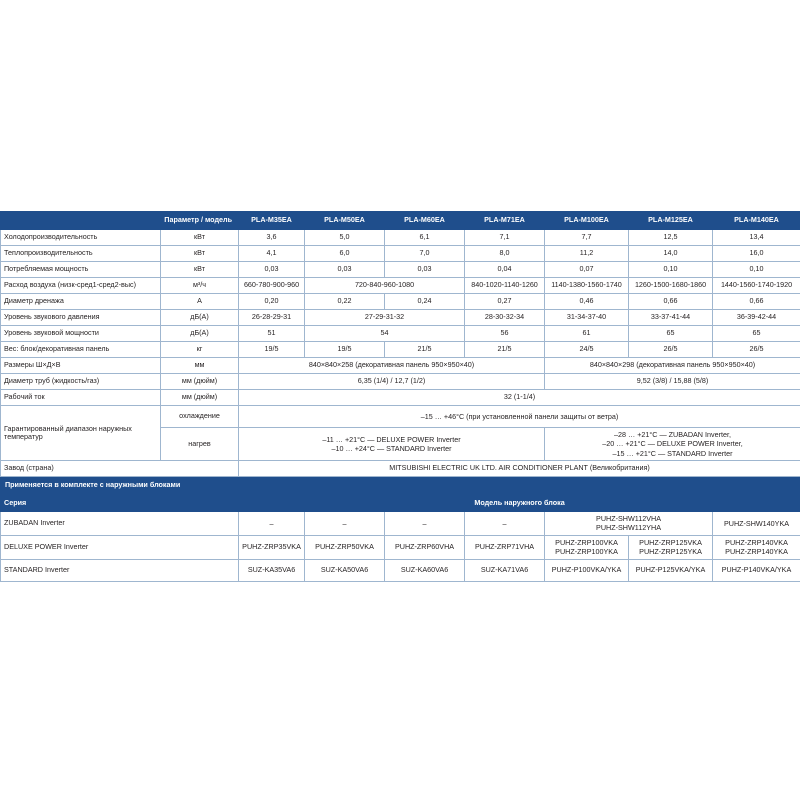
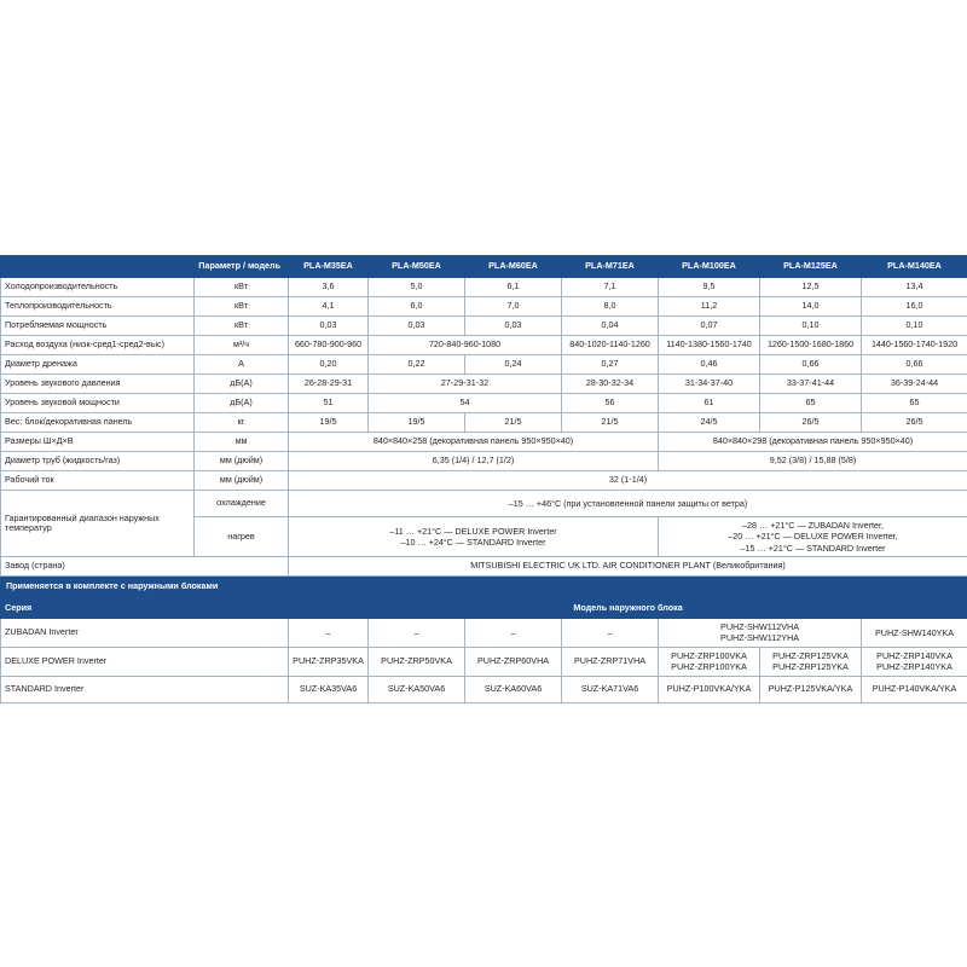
  Параметр / модель	PLA-M35EA	PLA-M50EA	PLA-M60EA	PLA-M71EA	PLA-M100EA	PLA-M125EA	PLA-M140EA
- Холодопроизводительность	кВт	3,6	5,0	6,1	7,1	7,7	12,5	13,4
+ Холодопроизводительность	кВт	3,6	5,0	6,1	7,1	9,5	12,5	13,4
  Теплопроизводительность	кВт	4,1	6,0	7,0	8,0	11,2	14,0	16,0
  Потребляемая мощность	кВт	0,03	0,03	0,03	0,04	0,07	0,10	0,10
  Расход воздуха (низк-сред1-сред2-выс)	м³/ч	660-780-900-960	720-840-960-1080	840-1020-1140-1260	1140-1380-1560-1740	1260-1500-1680-1860	1440-1560-1740-1920
  Диаметр дренажа	A	0,20	0,22	0,24	0,27	0,46	0,66	0,66
- Уровень звукового давления	дБ(А)	26-28-29-31	27-29-31-32	28-30-32-34	31-34-37-40	33-37-41-44	36-39-42-44
+ Уровень звукового давления	дБ(А)	26-28-29-31	27-29-31-32	28-30-32-34	31-34-37-40	33-37-41-44	36-39-24-44
  Уровень звуковой мощности	дБ(А)	51	54	56	61	65	65
  Вес: блок/декоративная панель	кг	19/5	19/5	21/5	21/5	24/5	26/5	26/5
  Размеры Ш×Д×В	мм	840×840×258 (декоративная панель 950×950×40)	840×840×298 (декоративная панель 950×950×40)
  Диаметр труб (жидкость/газ)	мм (дюйм)	6,35 (1/4) / 12,7 (1/2)	9,52 (3/8) / 15,88 (5/8)
  Рабочий ток	мм (дюйм)	32 (1-1/4)
  Гарантированный диапазон наружных температур	охлаждение	–15 … +46°C (при установленной панели защиты от ветра)
  нагрев	–11 … +21°C — DELUXE POWER Inverter–10 … +24°C — STANDARD Inverter	–28 … +21°C — ZUBADAN Inverter,–20 … +21°C — DELUXE POWER Inverter,–15 … +21°C — STANDARD Inverter
  Завод (страна)	MITSUBISHI ELECTRIC UK LTD. AIR CONDITIONER PLANT (Великобритания)
  Применяется в комплекте с наружными блоками
  Серия	Модель наружного блока
  ZUBADAN Inverter	–	–	–	–	PUHZ-SHW112VHAPUHZ-SHW112YHA	PUHZ-SHW140YKA
  DELUXE POWER Inverter	PUHZ-ZRP35VKA	PUHZ-ZRP50VKA	PUHZ-ZRP60VHA	PUHZ-ZRP71VHA	PUHZ-ZRP100VKAPUHZ-ZRP100YKA	PUHZ-ZRP125VKAPUHZ-ZRP125YKA	PUHZ-ZRP140VKAPUHZ-ZRP140YKA
  STANDARD Inverter	SUZ-KA35VA6	SUZ-KA50VA6	SUZ-KA60VA6	SUZ-KA71VA6	PUHZ-P100VKA/YKA	PUHZ-P125VKA/YKA	PUHZ-P140VKA/YKA
